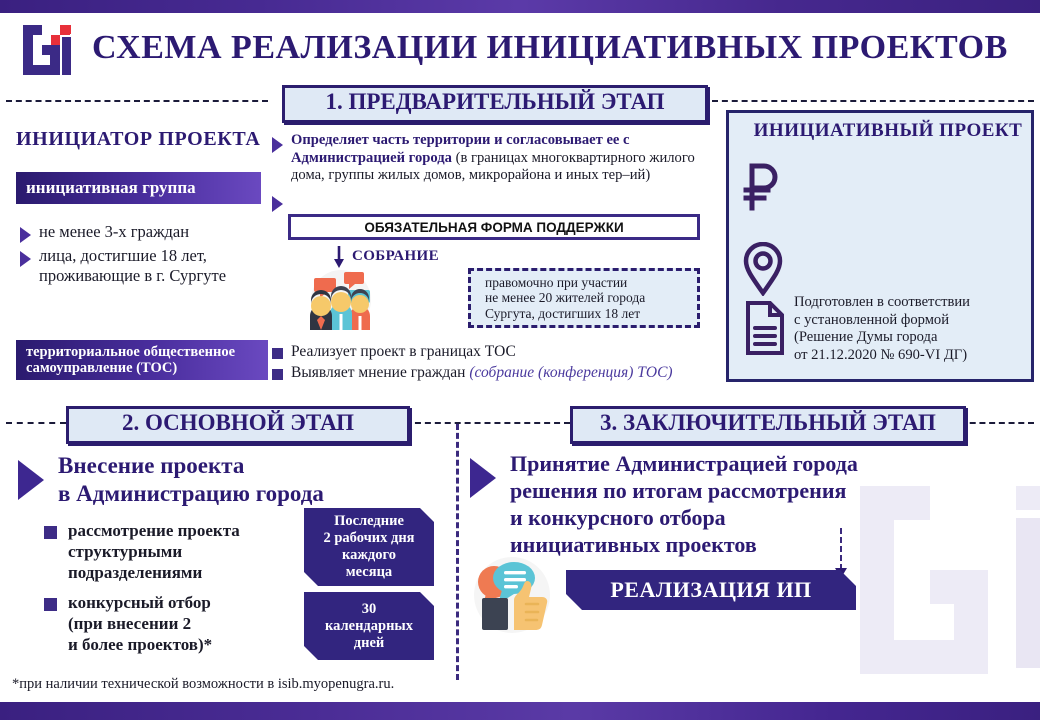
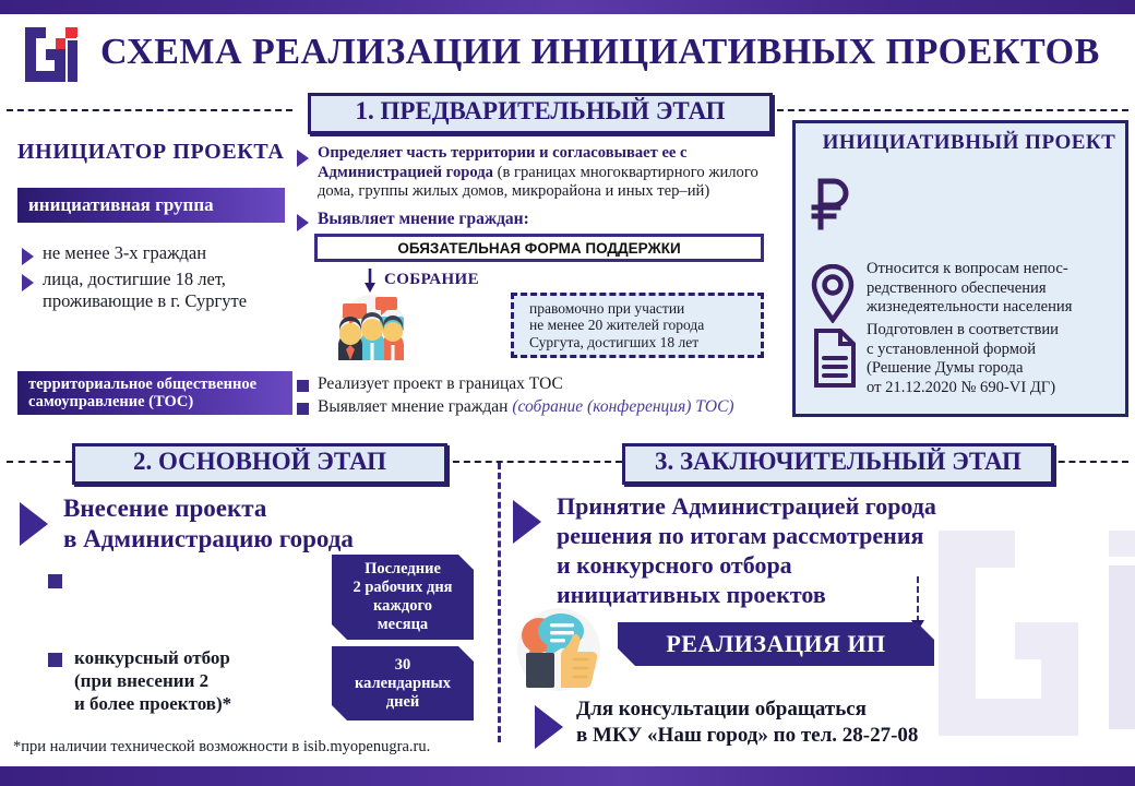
  СХЕМА РЕАЛИЗАЦИИ ИНИЦИАТИВНЫХ ПРОЕКТОВ
  1. ПРЕДВАРИТЕЛЬНЫЙ ЭТАП
  ИНИЦИАТОР ПРОЕКТА
  инициативная группа
  не менее 3-х граждан
  лица, достигшие 18 лет,
  проживающие в г. Сургуте
  территориальное общественное
  самоуправление (ТОС)
  Реализует проект в границах ТОС
  Выявляет мнение граждан (собрание (конференция) ТОС)
  Определяет часть территории и согласовывает ее с Администрацией города (в границах многоквартирного жилого дома, группы жилых домов, микрорайона и иных тер–ий)
+ Выявляет мнение граждан:
  ОБЯЗАТЕЛЬНАЯ ФОРМА ПОДДЕРЖКИ
  СОБРАНИЕ
  правомочно при участии
  не менее 20 жителей города
  Сургута, достигших 18 лет
  ИНИЦИАТИВНЫЙ ПРОЕКТ
+ Относится к вопросам непос-
+ редственного обеспечения
+ жизнедеятельности населения
  Подготовлен в соответствии
  с установленной формой
  (Решение Думы города
  от 21.12.2020 № 690-VI ДГ)
  2. ОСНОВНОЙ ЭТАП
  Внесение проекта
  в Администрацию города
- рассмотрение проекта
- структурными
- подразделениями
  Последние
  2 рабочих дня
  каждого
  месяца
  конкурсный отбор
  (при внесении 2
  и более проектов)*
  30
  календарных
  дней
  *при наличии технической возможности в isib.myopenugra.ru.
  3. ЗАКЛЮЧИТЕЛЬНЫЙ ЭТАП
  Принятие Администрацией города
  решения по итогам рассмотрения
  и конкурсного отбора
  инициативных проектов
  РЕАЛИЗАЦИЯ ИП
+ Для консультации обращаться
+ в МКУ «Наш город» по тел. 28-27-08
